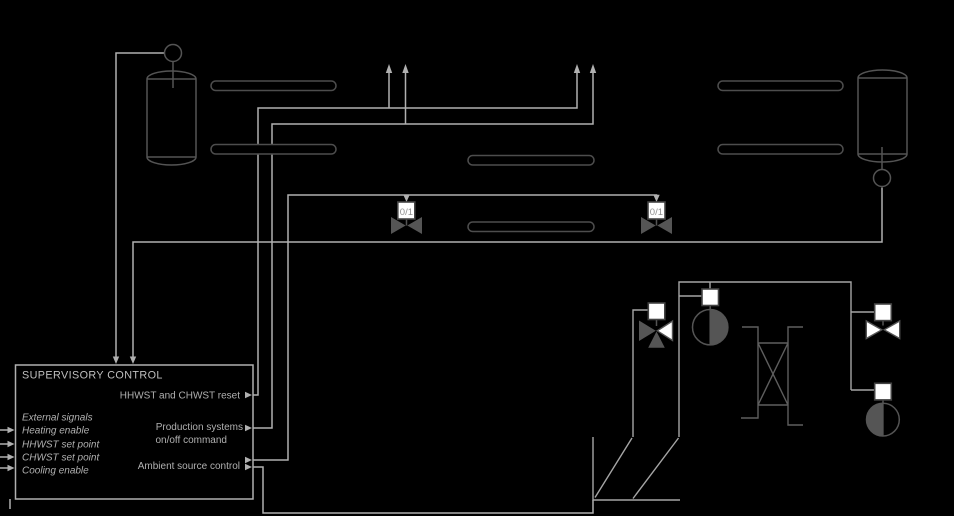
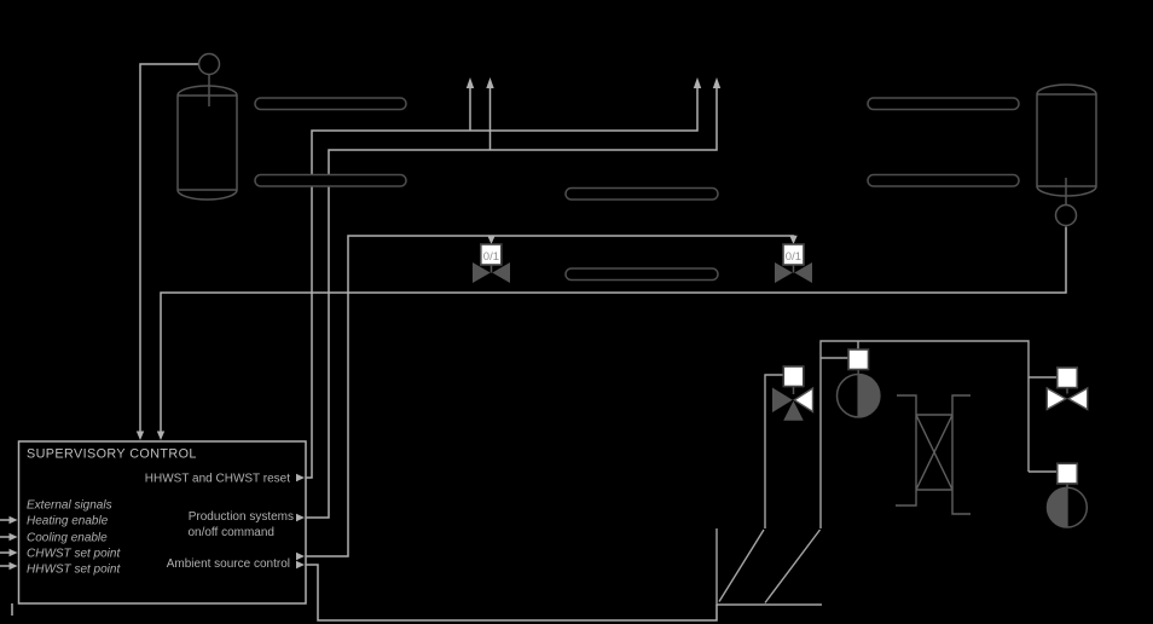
  0/1
  0/1
  SUPERVISORY CONTROL
  External signals
  Heating enable
- HHWST set point
+ Cooling enable
  CHWST set point
- Cooling enable
+ HHWST set point
  HHWST and CHWST reset
  Production systems
  on/off command
  Ambient source control
